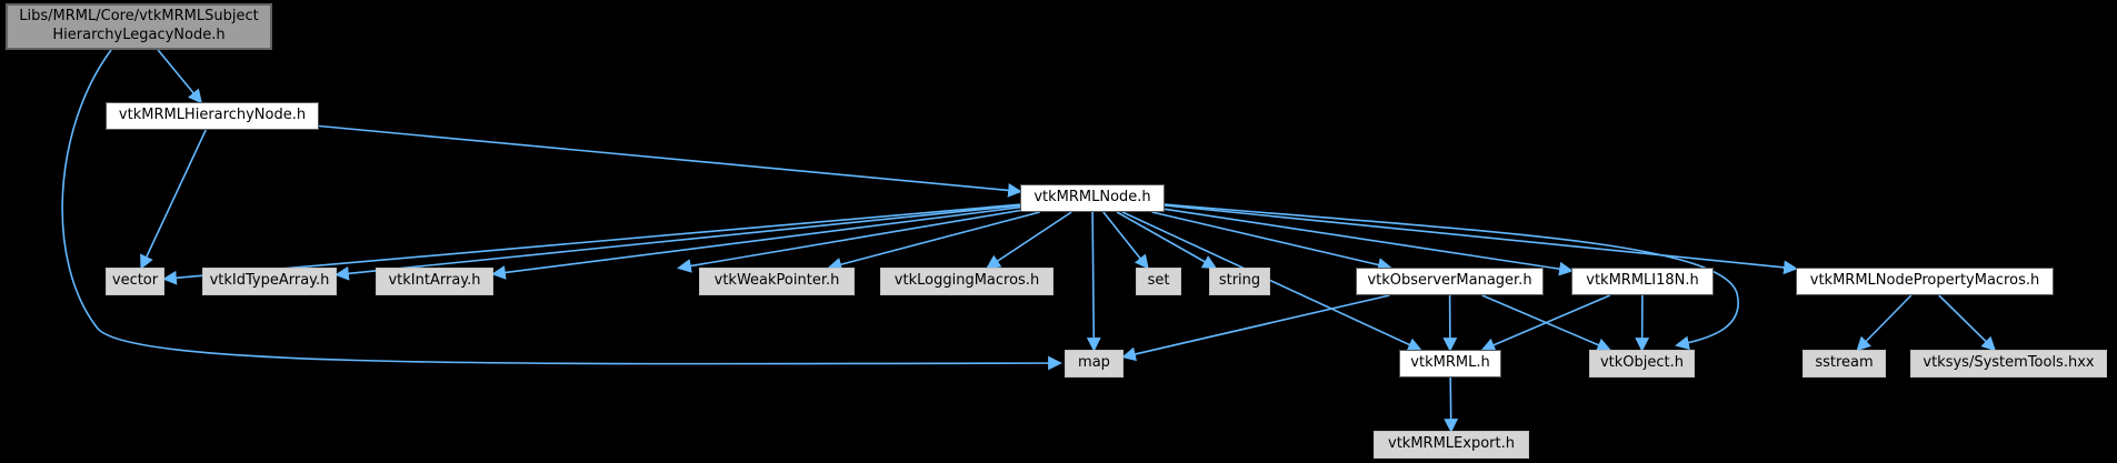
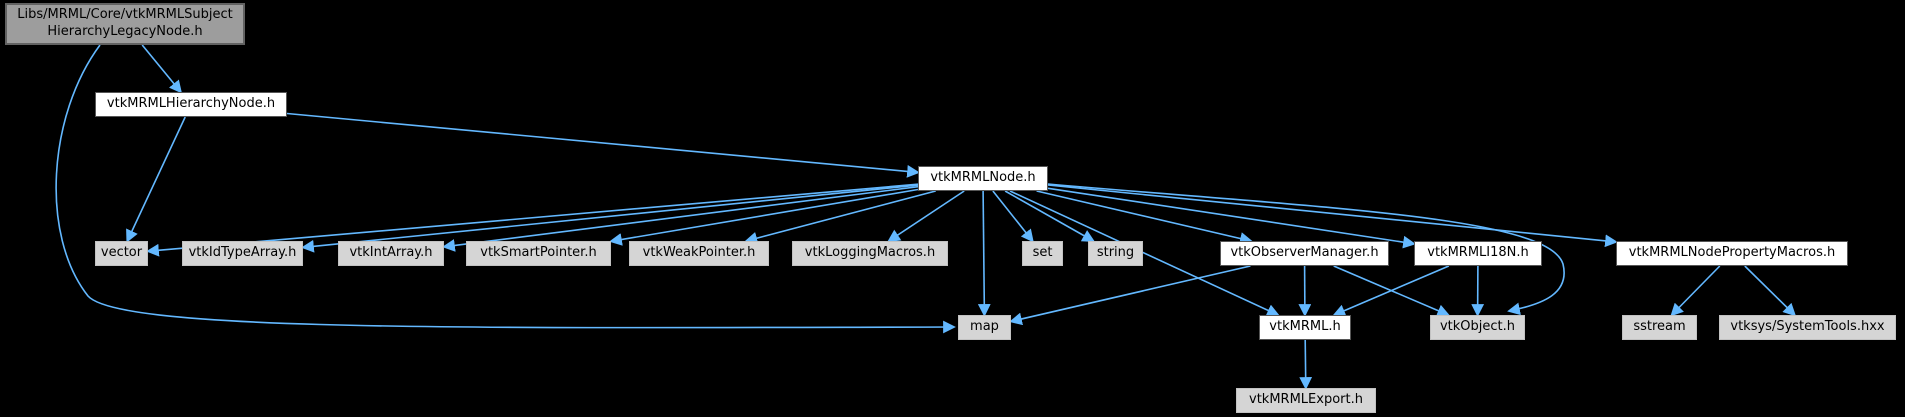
  Libs/MRML/Core/vtkMRMLSubject
  HierarchyLegacyNode.h
  vtkMRMLHierarchyNode.h
  vtkMRMLNode.h
  vector
  vtkIdTypeArray.h
  vtkIntArray.h
+ vtkSmartPointer.h
  vtkWeakPointer.h
  vtkLoggingMacros.h
  set
  string
  vtkObserverManager.h
  vtkMRMLI18N.h
  vtkMRMLNodePropertyMacros.h
  map
  vtkMRML.h
  vtkObject.h
  sstream
  vtksys/SystemTools.hxx
  vtkMRMLExport.h
